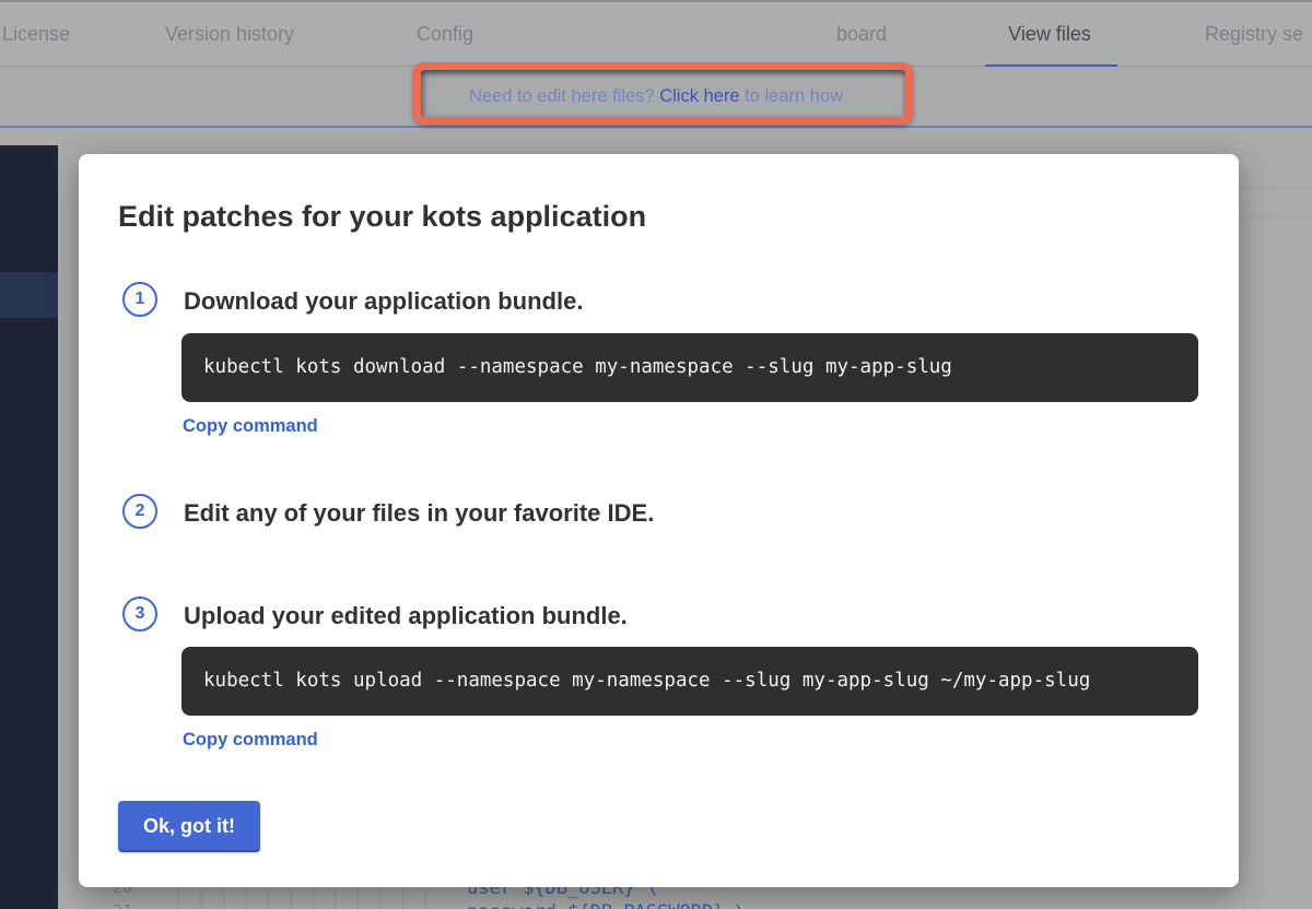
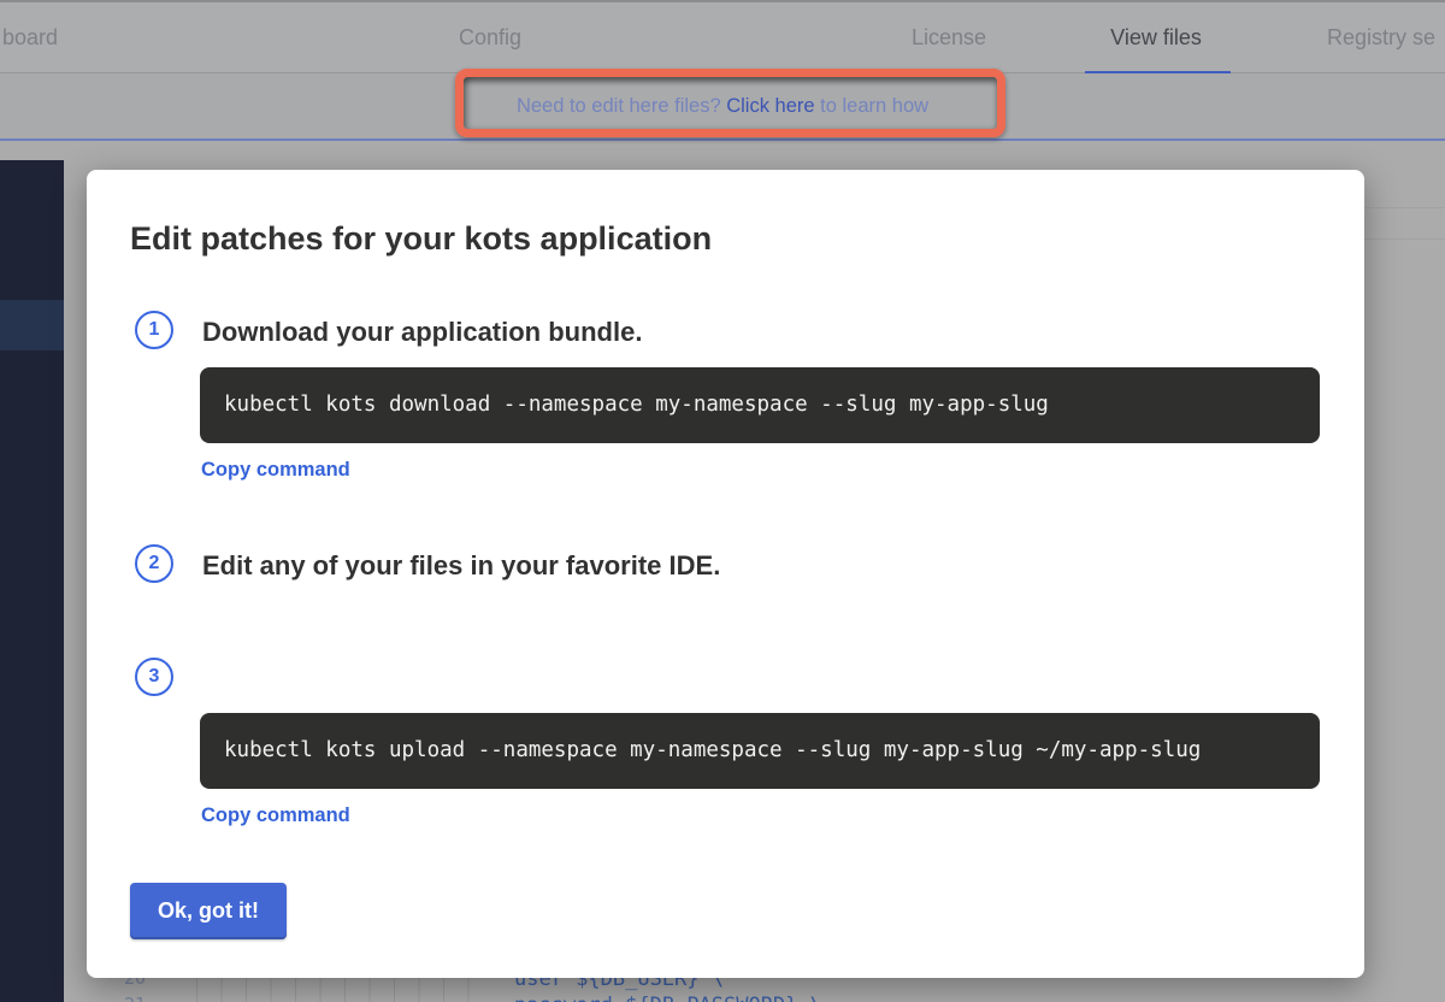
- License
+ board
- Version history
  Config
- board
+ License
  View files
  Registry se
  Need to edit here files? Click here to learn how
  20
  user ${DB_USER} \
  Edit patches for your kots application
  1
  Download your application bundle.
  kubectl kots download --namespace my-namespace --slug my-app-slug
  Copy command
  2
  Edit any of your files in your favorite IDE.
  3
- Upload your edited application bundle.
  kubectl kots upload --namespace my-namespace --slug my-app-slug ~/my-app-slug
  Copy command
  Ok, got it!
